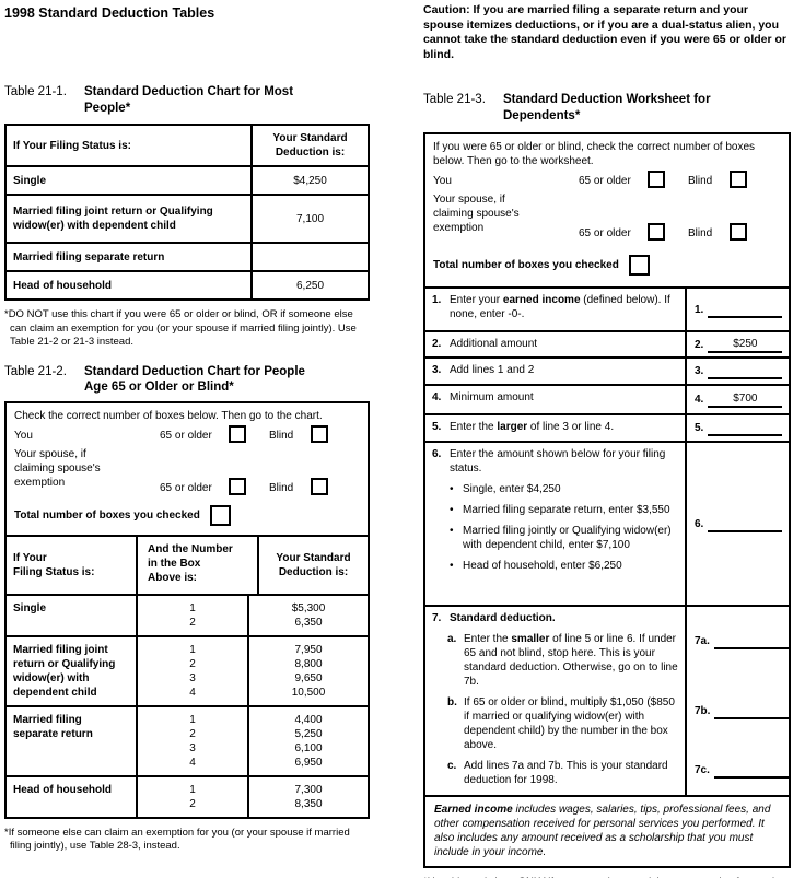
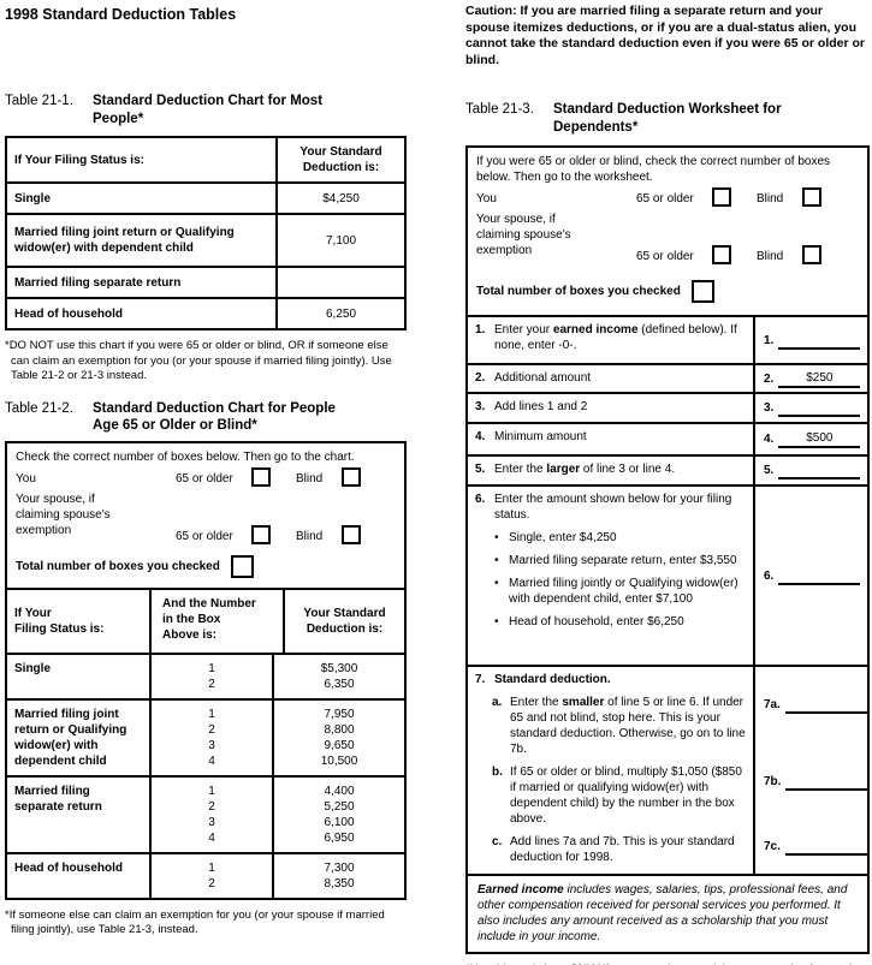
  1998 Standard Deduction Tables
  Table 21-1.
  Standard Deduction Chart for Most
  People*
  If Your Filing Status is:
  Your Standard
  Deduction is:
  Single
  $4,250
  Married filing joint return or Qualifying widow(er) with dependent child
  7,100
  Married filing separate return
  Head of household
  6,250
  *DO NOT use this chart if you were 65 or older or blind, OR if someone else can claim an exemption for you (or your spouse if married filing jointly). Use Table 21-2 or 21-3 instead.
  Table 21-2.
  Standard Deduction Chart for People
  Age 65 or Older or Blind*
  Check the correct number of boxes below. Then go to the chart.
  You
  65 or older
  Blind
  Your spouse, if
  claiming spouse's
  exemption
  65 or older
  Blind
  Total number of boxes you checked
  If Your
  Filing Status is:
  And the Number
  in the Box
  Above is:
  Your Standard
  Deduction is:
  Single
  1
  2
  $5,300
  6,350
  Married filing joint return or Qualifying widow(er) with dependent child
  1
  2
  3
  4
  7,950
  8,800
  9,650
  10,500
  Married filing separate return
  1
  2
  3
  4
  4,400
  5,250
  6,100
  6,950
  Head of household
  1
  2
  7,300
  8,350
- *If someone else can claim an exemption for you (or your spouse if married filing jointly), use Table 28-3, instead.
+ *If someone else can claim an exemption for you (or your spouse if married filing jointly), use Table 21-3, instead.
  Caution: If you are married filing a separate return and your spouse itemizes deductions, or if you are a dual-status alien, you cannot take the standard deduction even if you were 65 or older or blind.
  Table 21-3.
  Standard Deduction Worksheet for
  Dependents*
  If you were 65 or older or blind, check the correct number of boxes below. Then go to the worksheet.
  You
  65 or older
  Blind
  Your spouse, if
  claiming spouse's
  exemption
  65 or older
  Blind
  Total number of boxes you checked
  1.
  Enter your earned income (defined below). If none, enter -0-.
  1.
  2.
  Additional amount
  2.
  $250
  3.
  Add lines 1 and 2
  3.
  4.
  Minimum amount
  4.
- $700
+ $500
  5.
  Enter the larger of line 3 or line 4.
  5.
  6.
  Enter the amount shown below for your filing status.
  •
  Single, enter $4,250
  •
  Married filing separate return, enter $3,550
  •
  Married filing jointly or Qualifying widow(er) with dependent child, enter $7,100
  •
  Head of household, enter $6,250
  6.
  7.
  Standard deduction.
  a.
  Enter the smaller of line 5 or line 6. If under 65 and not blind, stop here. This is your standard deduction. Otherwise, go on to line 7b.
  b.
  If 65 or older or blind, multiply $1,050 ($850 if married or qualifying widow(er) with dependent child) by the number in the box above.
  c.
  Add lines 7a and 7b. This is your standard deduction for 1998.
  7a.
  7b.
  7c.
  Earned income includes wages, salaries, tips, professional fees, and other compensation received for personal services you performed. It also includes any amount received as a scholarship that you must include in your income.
